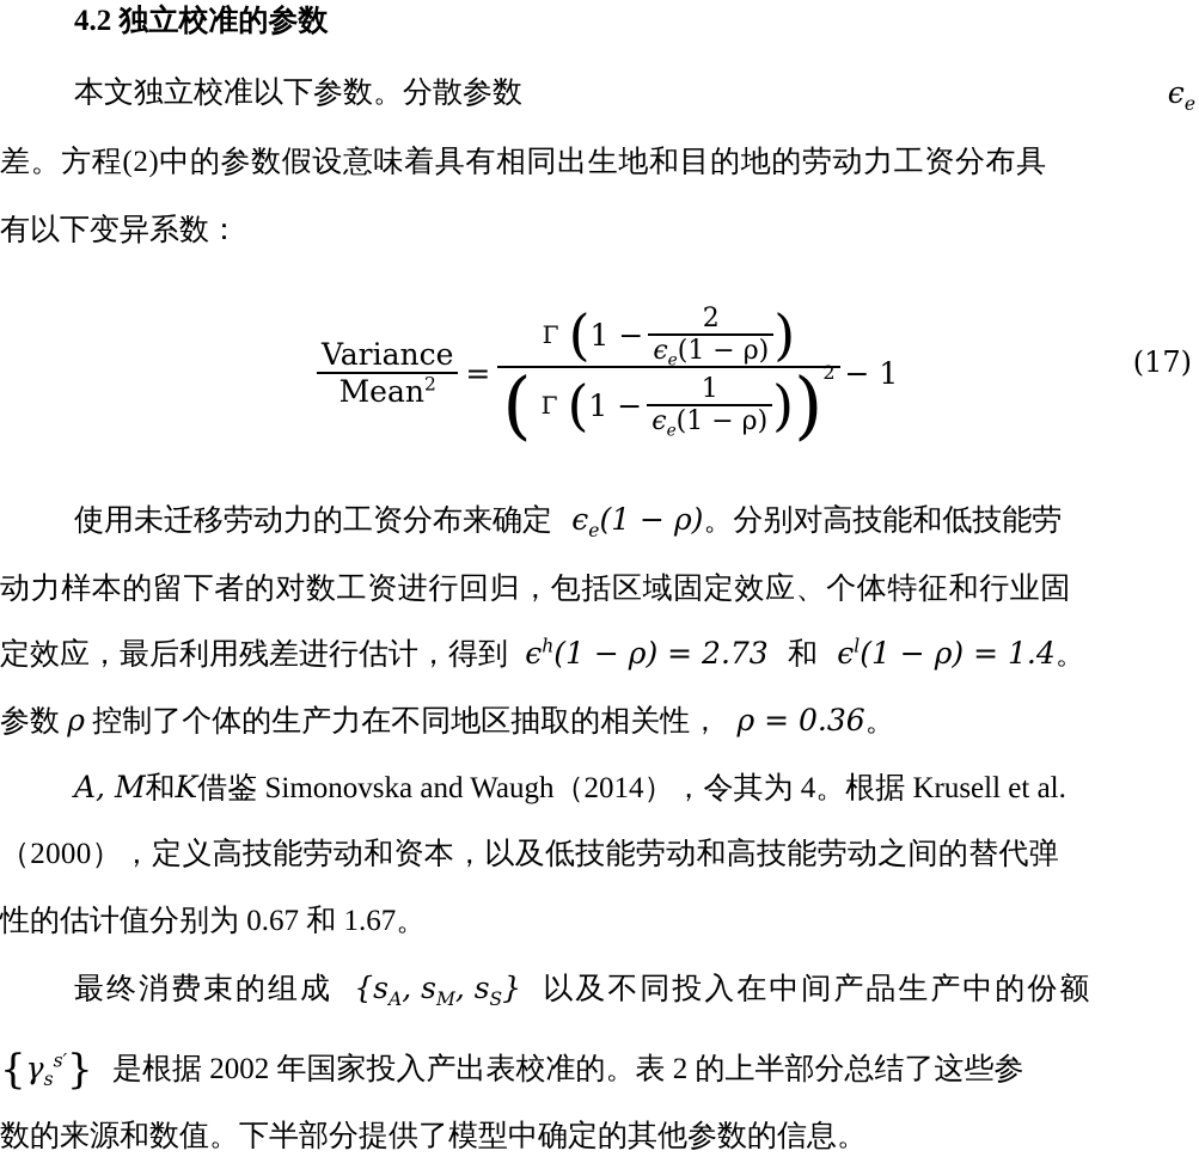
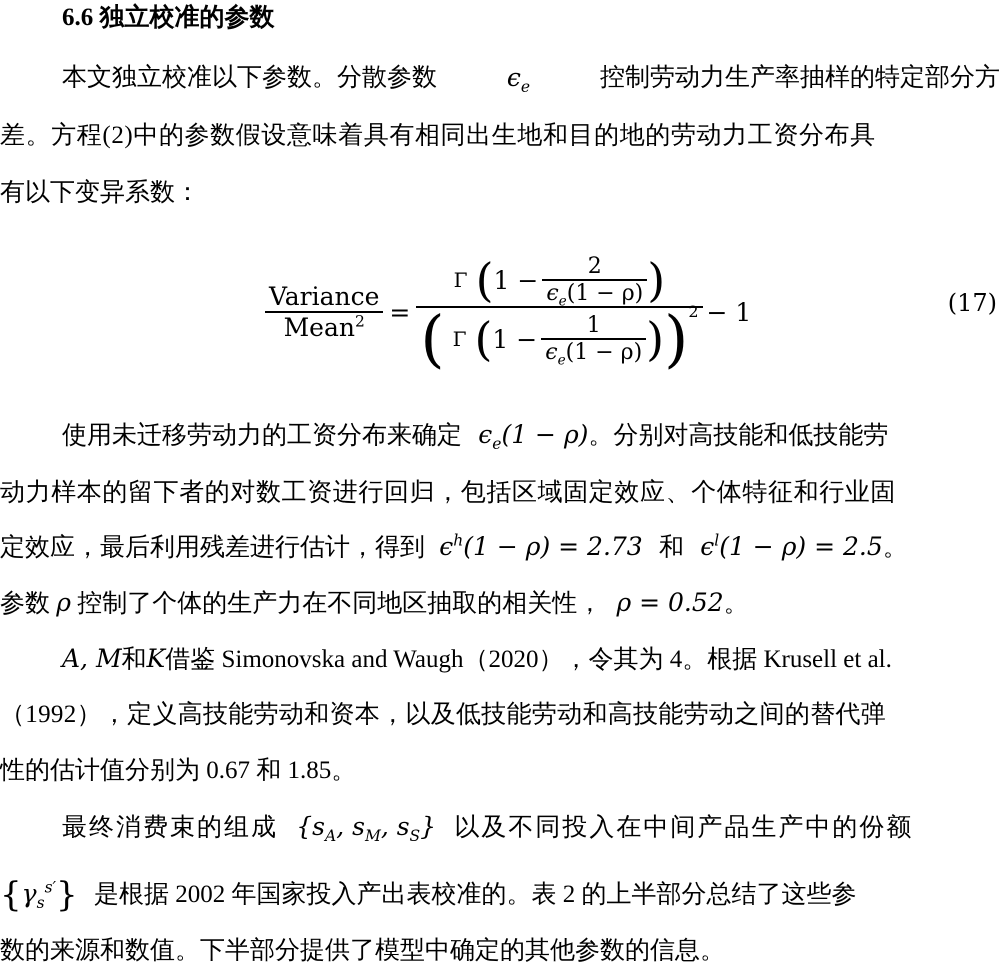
- 4.2 独立校准的参数
+ 6.6 独立校准的参数
  本文独立校准以下参数。分散参数
  ϵe
+ 控制劳动力生产率抽样的特定部分方
  差。方程(2)中的参数假设意味着具有相同出生地和目的地的劳动力工资分布具
  有以下变异系数：
  Variance
  Mean2
  =
  Γ
  (
  1 −
  2
  ϵe(1 − ρ)
  )
  (
  Γ
  (
  1 −
  1
  ϵe(1 − ρ)
  )
  )
  2
  − 1
  (17)
  使用未迁移劳动力的工资分布来确定 ϵe(1 − ρ)。分别对高技能和低技能劳
  动力样本的留下者的对数工资进行回归，包括区域固定效应、个体特征和行业固
- 定效应，最后利用残差进行估计，得到 ϵh(1 − ρ) = 2.73 和 ϵl(1 − ρ) = 1.4。
+ 定效应，最后利用残差进行估计，得到 ϵh(1 − ρ) = 2.73 和 ϵl(1 − ρ) = 2.5。
- 参数 ρ 控制了个体的生产力在不同地区抽取的相关性， ρ = 0.36。
+ 参数 ρ 控制了个体的生产力在不同地区抽取的相关性， ρ = 0.52。
- A, M和K借鉴 Simonovska and Waugh（2014），令其为 4。根据 Krusell et al.
+ A, M和K借鉴 Simonovska and Waugh（2020），令其为 4。根据 Krusell et al.
- （2000），定义高技能劳动和资本，以及低技能劳动和高技能劳动之间的替代弹
+ （1992），定义高技能劳动和资本，以及低技能劳动和高技能劳动之间的替代弹
- 性的估计值分别为 0.67 和 1.67。
+ 性的估计值分别为 0.67 和 1.85。
  最终消费束的组成 {sA, sM, sS} 以及不同投入在中间产品生产中的份额
  {γss′} 是根据 2002 年国家投入产出表校准的。表 2 的上半部分总结了这些参
  数的来源和数值。下半部分提供了模型中确定的其他参数的信息。
